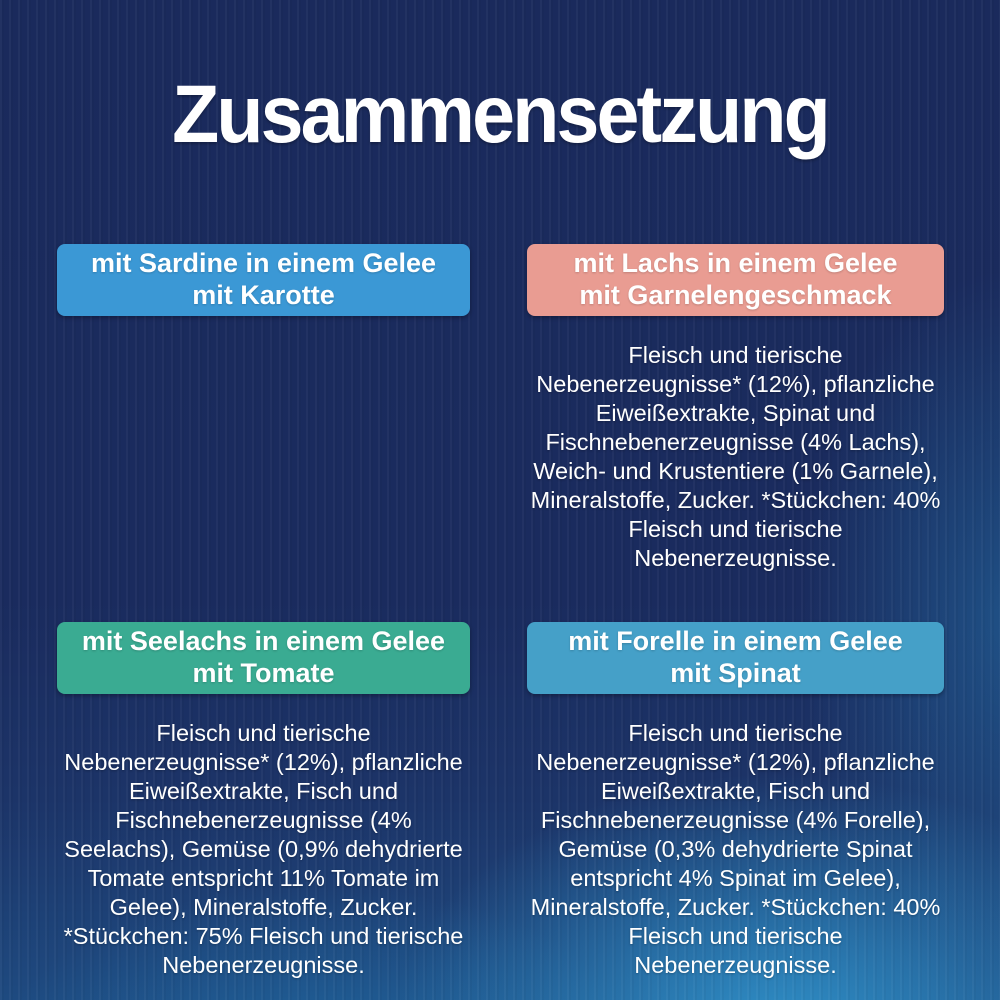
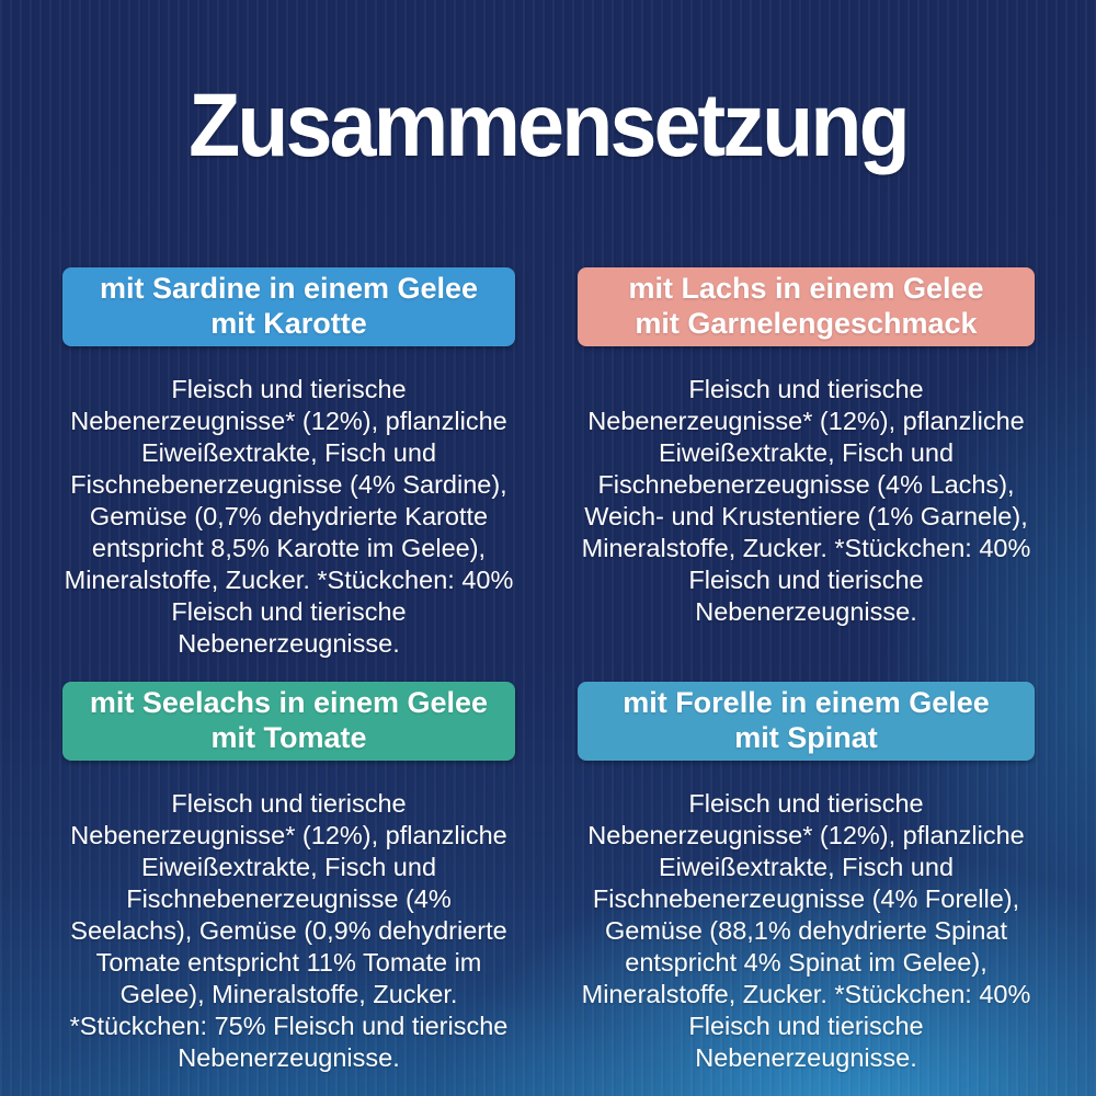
  Zusammensetzung
  mit Sardine in einem Gelee
  mit Karotte
+ Fleisch und tierische Nebenerzeugnisse* (12%), pflanzliche Eiweißextrakte, Fisch und Fischnebenerzeugnisse (4% Sardine), Gemüse (0,7% dehydrierte Karotte entspricht 8,5% Karotte im Gelee), Mineralstoffe, Zucker. *Stückchen: 40% Fleisch und tierische Nebenerzeugnisse.
  mit Lachs in einem Gelee
  mit Garnelengeschmack
- Fleisch und tierische Nebenerzeugnisse* (12%), pflanzliche Eiweißextrakte, Spinat und Fischnebenerzeugnisse (4% Lachs), Weich- und Krustentiere (1% Garnele), Mineralstoffe, Zucker. *Stückchen: 40% Fleisch und tierische Nebenerzeugnisse.
+ Fleisch und tierische Nebenerzeugnisse* (12%), pflanzliche Eiweißextrakte, Fisch und Fischnebenerzeugnisse (4% Lachs), Weich- und Krustentiere (1% Garnele), Mineralstoffe, Zucker. *Stückchen: 40% Fleisch und tierische Nebenerzeugnisse.
  mit Seelachs in einem Gelee
  mit Tomate
  Fleisch und tierische Nebenerzeugnisse* (12%), pflanzliche Eiweißextrakte, Fisch und Fischnebenerzeugnisse (4% Seelachs), Gemüse (0,9% dehydrierte Tomate entspricht 11% Tomate im Gelee), Mineralstoffe, Zucker. *Stückchen: 75% Fleisch und tierische Nebenerzeugnisse.
  mit Forelle in einem Gelee
  mit Spinat
- Fleisch und tierische Nebenerzeugnisse* (12%), pflanzliche Eiweißextrakte, Fisch und Fischnebenerzeugnisse (4% Forelle), Gemüse (0,3% dehydrierte Spinat entspricht 4% Spinat im Gelee), Mineralstoffe, Zucker. *Stückchen: 40% Fleisch und tierische Nebenerzeugnisse.
+ Fleisch und tierische Nebenerzeugnisse* (12%), pflanzliche Eiweißextrakte, Fisch und Fischnebenerzeugnisse (4% Forelle), Gemüse (88,1% dehydrierte Spinat entspricht 4% Spinat im Gelee), Mineralstoffe, Zucker. *Stückchen: 40% Fleisch und tierische Nebenerzeugnisse.
